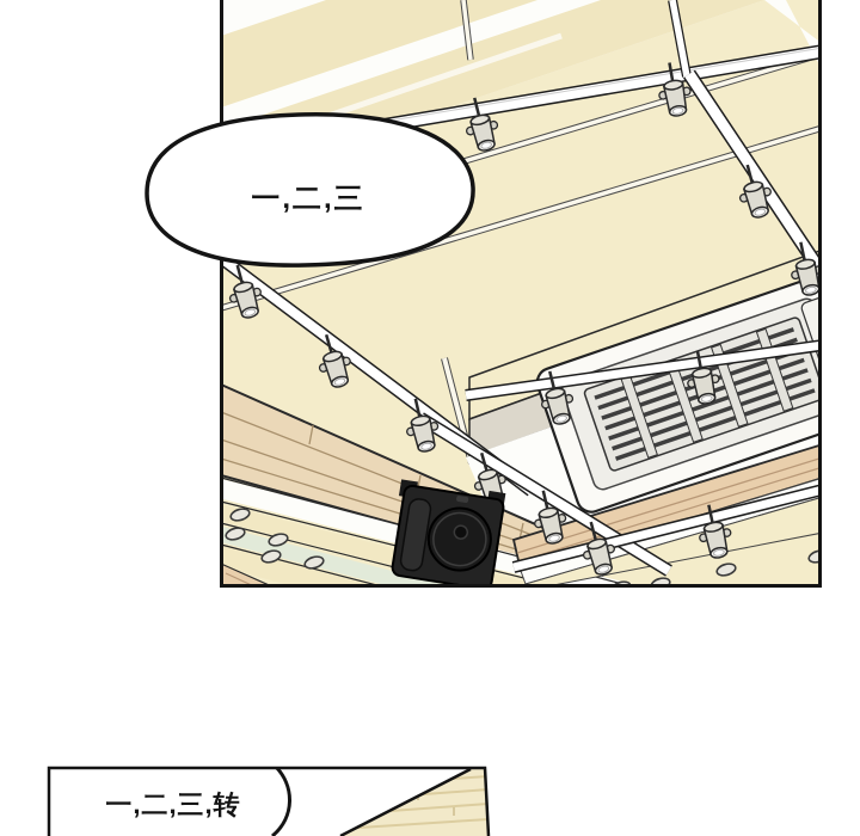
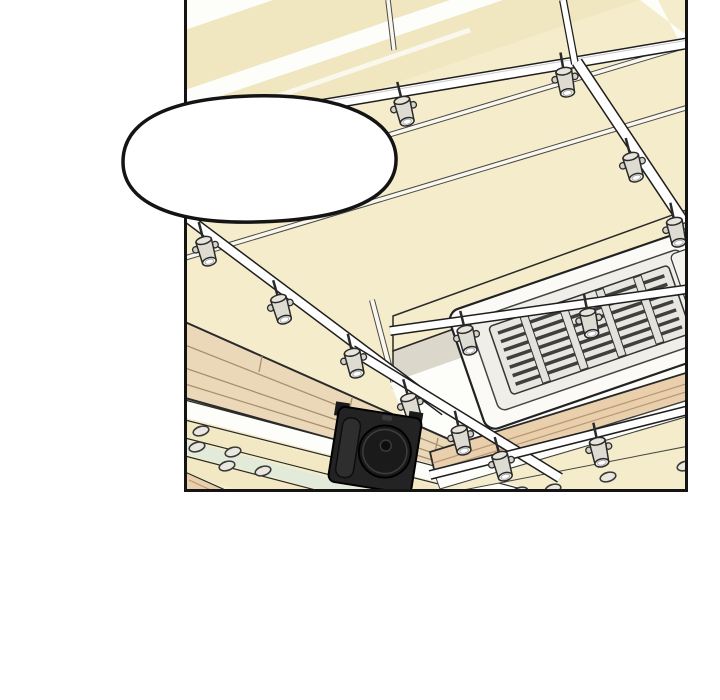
- 一,二,三
- 一,二,三,转
